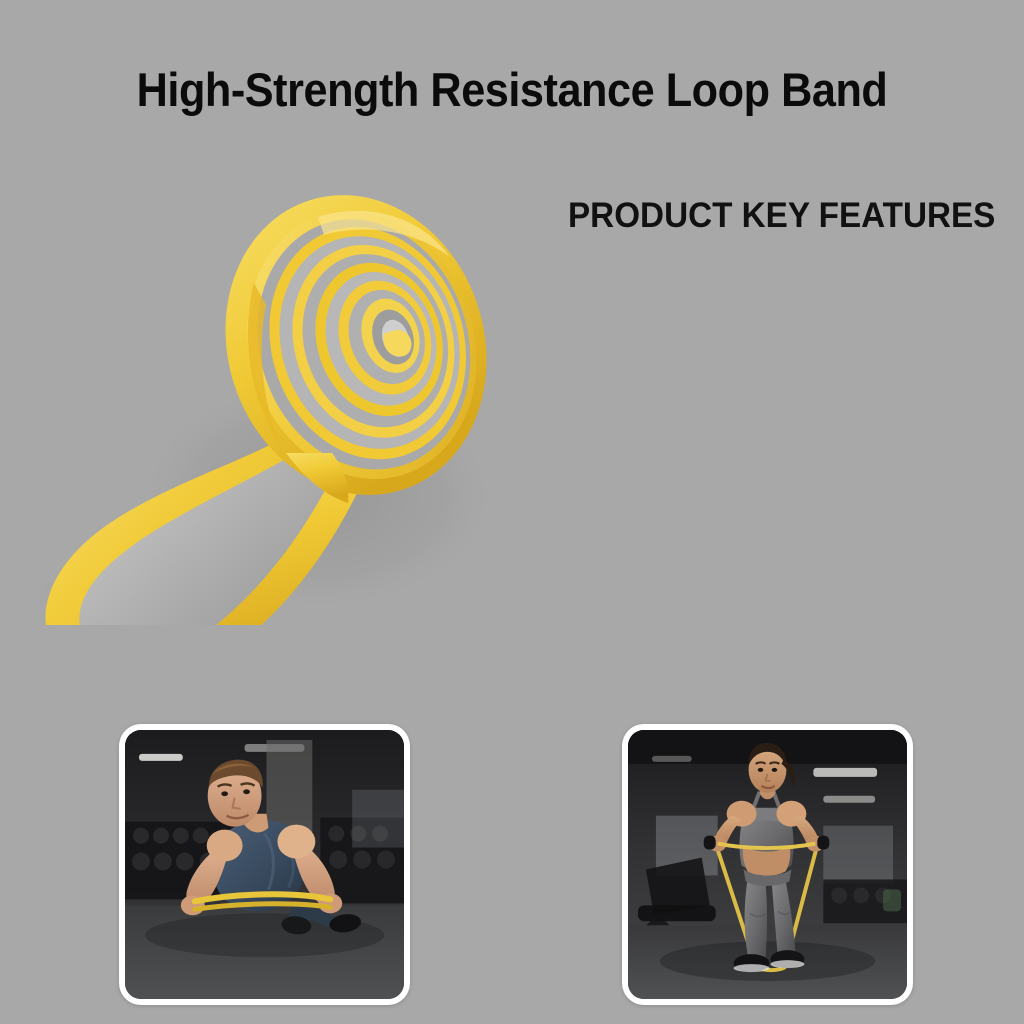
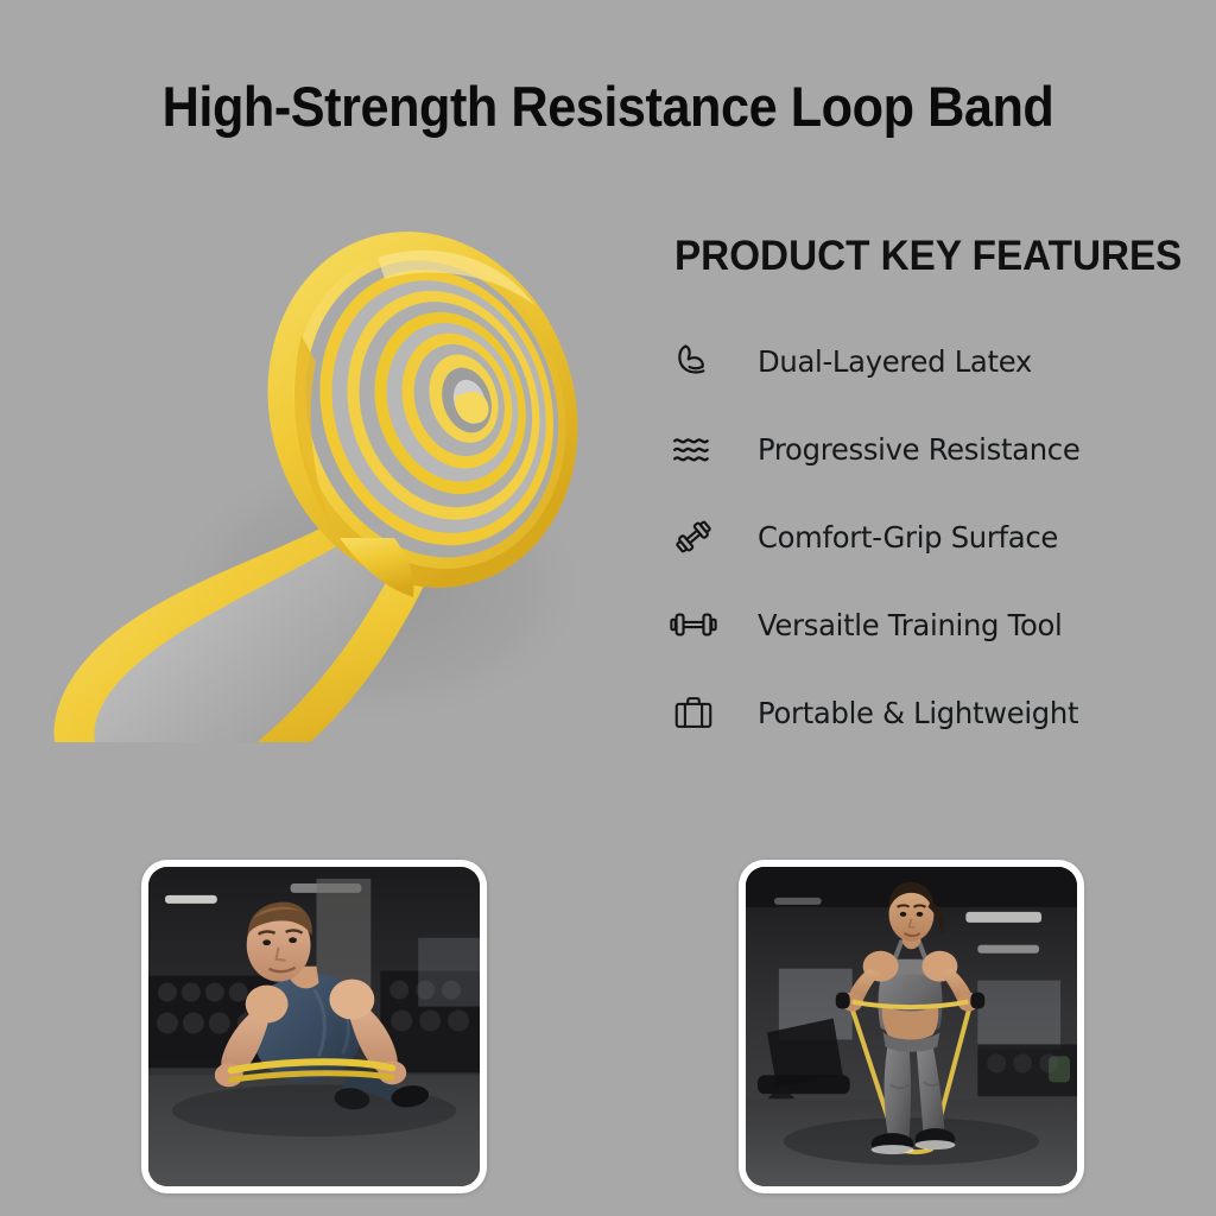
  High-Strength Resistance Loop Band
  PRODUCT KEY FEATURES
+ Dual-Layered Latex
+ Progressive Resistance
+ Comfort-Grip Surface
+ Versaitle Training Tool
+ Portable & Lightweight
